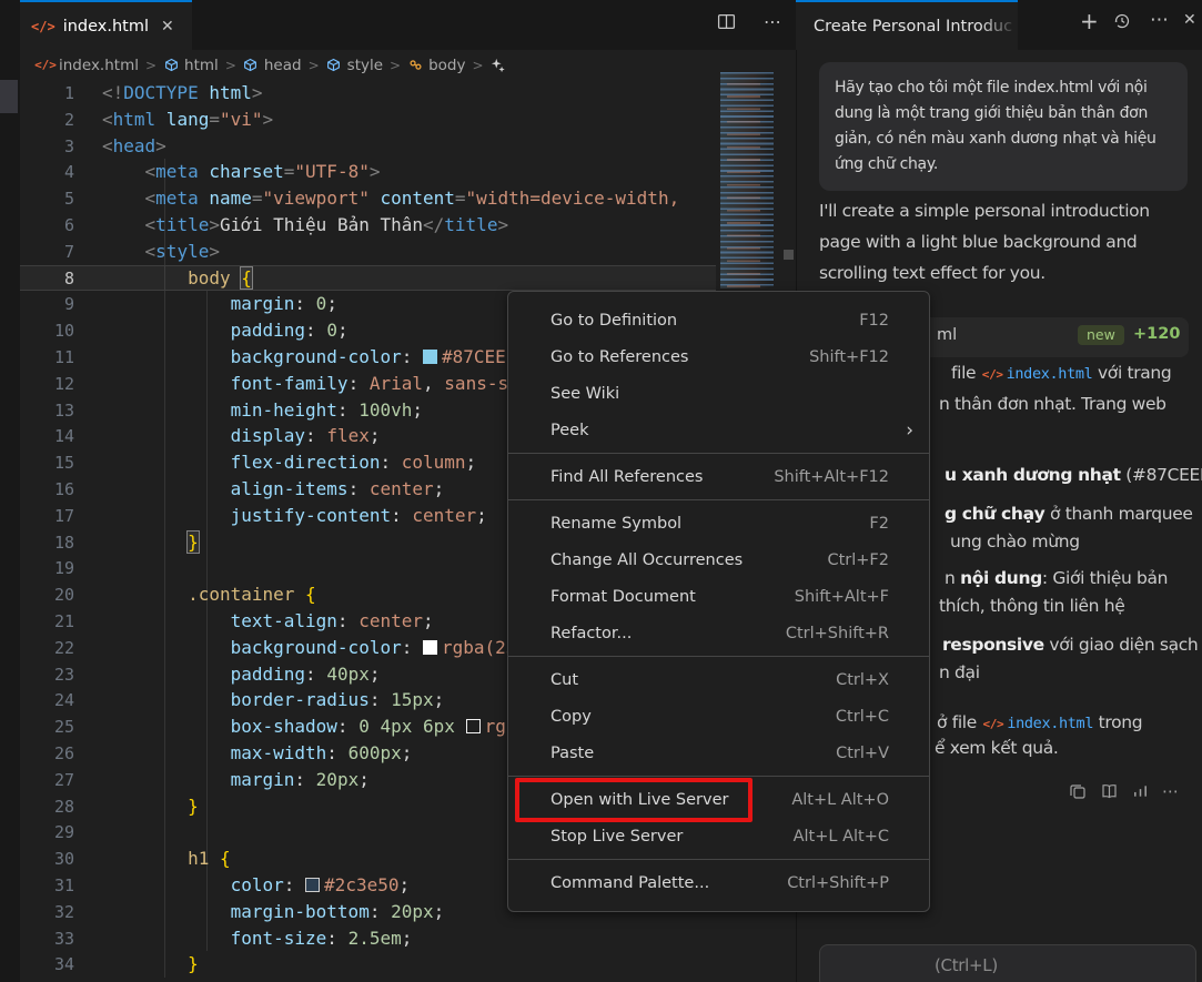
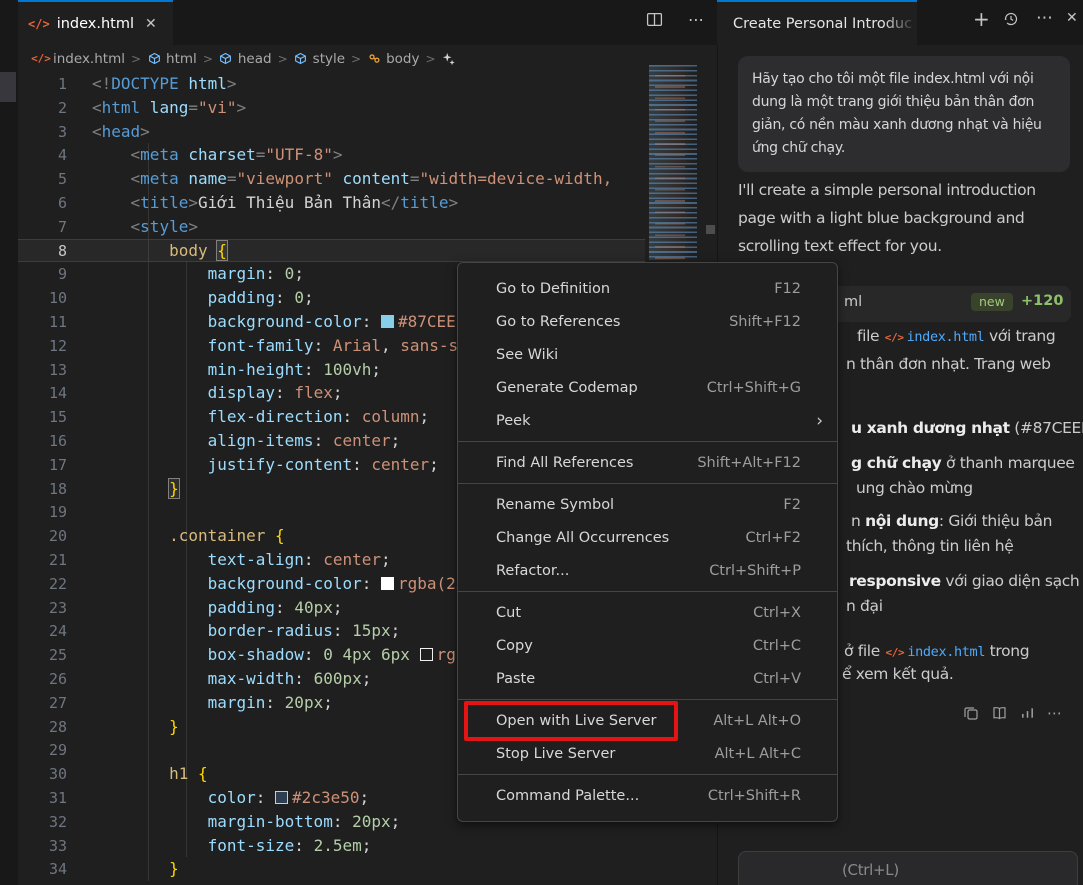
  </>
  index.html
  ✕
  ⋯
  Create Personal Intro
  +
  ⋯
  ✕
  </>
  index.html
  >
  html
  >
  head
  >
  style
  >
  body
  >
  1 <!DOCTYPE html>
  2 <html lang="vi">
  3 <head>
  4 <meta charset="UTF-8">
  5 <meta name="viewport" content="width=device-width,
  6 <title>Giới Thiệu Bản Thân</title>
  7 <style>
  8 body {
  9 margin: 0;
  10 padding: 0;
  11 background-color: #87CEE
  12 font-family: Arial, sans-s
  13 min-height: 100vh;
  14 display: flex;
  15 flex-direction: column;
  16 align-items: center;
  17 justify-content: center;
  18 }
  19
  20 .container {
  21 text-align: center;
  23 padding: 40px;
  24 border-radius: 15px;
  25 box-shadow: 0 4px 6px rg
  26 max-width: 600px;
  27 margin: 20px;
  28 }
  29
  30 h1 {
  31 color: #2c3e50;
  32 margin-bottom: 20px;
  33 font-size: 2.5em;
  34 }
  Hãy tạo cho tôi một file index.html với nội
  dung là một trang giới thiệu bản thân đơn
  giản, có nền màu xanh dương nhạt và hiệu
  ứng chữ chạy.
  I'll create a simple personal introduction
  page with a light blue background and
  scrolling text effect for you.
  ml
  new
  +120
  file </> index.html với trang
  n thân đơn nhạt. Trang web
  u xanh dương nhạt (#87CEE
  g chữ chạy ở thanh marquee
  ung chào mừng
  n nội dung: Giới thiệu bản
  thích, thông tin liên hệ
  responsive với giao diện sạch
  n đại
  ở file </> index.html trong
  ể xem kết quả.
  ⋯
  (Ctrl+L)
  Go to Definition
  F12
  Go to References
  Shift+F12
  See Wiki
+ Generate Codemap
+ Ctrl+Shift+G
  Peek
  ›
  Find All References
  Shift+Alt+F12
  Rename Symbol
  F2
  Change All Occurrences
  Ctrl+F2
- Format Document
- Shift+Alt+F
  Refactor...
- Ctrl+Shift+R
+ Ctrl+Shift+P
  Cut
  Ctrl+X
  Copy
  Ctrl+C
  Paste
  Ctrl+V
  Open with Live Server
  Alt+L Alt+O
  Stop Live Server
  Alt+L Alt+C
  Command Palette...
- Ctrl+Shift+P
+ Ctrl+Shift+R
